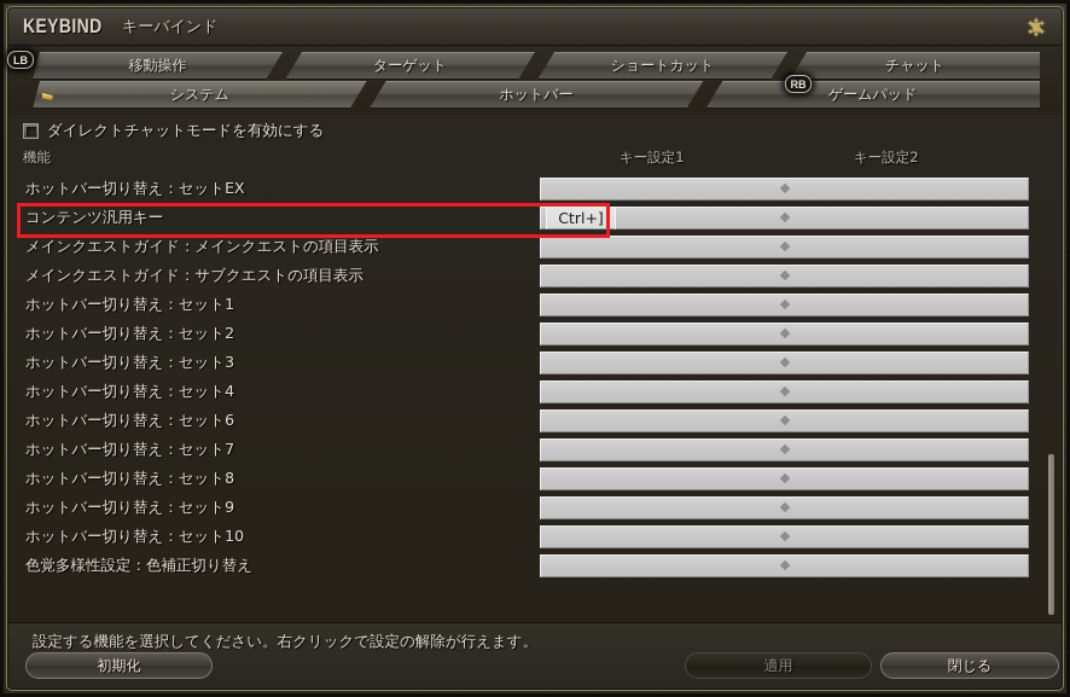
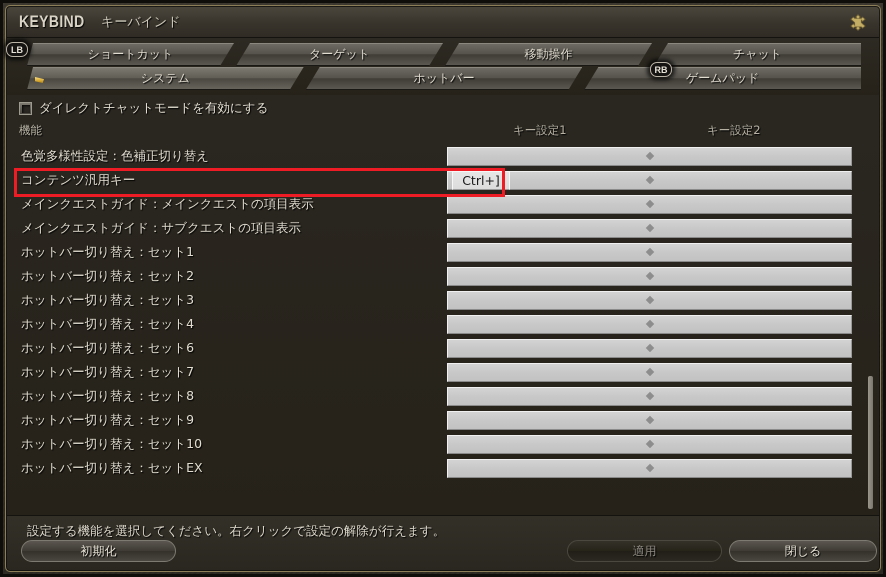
  KEYBIND
  キーバインド
- 移動操作
+ ショートカット
  ターゲット
- ショートカット
+ 移動操作
  チャット
  システム
  ホットバー
  ゲームパッド
  LB
  RB
  ダイレクトチャットモードを有効にする
  機能
  キー設定1
  キー設定2
- ホットバー切り替え：セットEX
+ 色覚多様性設定：色補正切り替え
  コンテンツ汎用キー
  Ctrl+]
  メインクエストガイド：メインクエストの項目表示
  メインクエストガイド：サブクエストの項目表示
  ホットバー切り替え：セット1
  ホットバー切り替え：セット2
  ホットバー切り替え：セット3
  ホットバー切り替え：セット4
  ホットバー切り替え：セット6
  ホットバー切り替え：セット7
  ホットバー切り替え：セット8
  ホットバー切り替え：セット9
  ホットバー切り替え：セット10
- 色覚多様性設定：色補正切り替え
+ ホットバー切り替え：セットEX
  設定する機能を選択してください。右クリックで設定の解除が行えます。
  初期化
  適用
  閉じる
